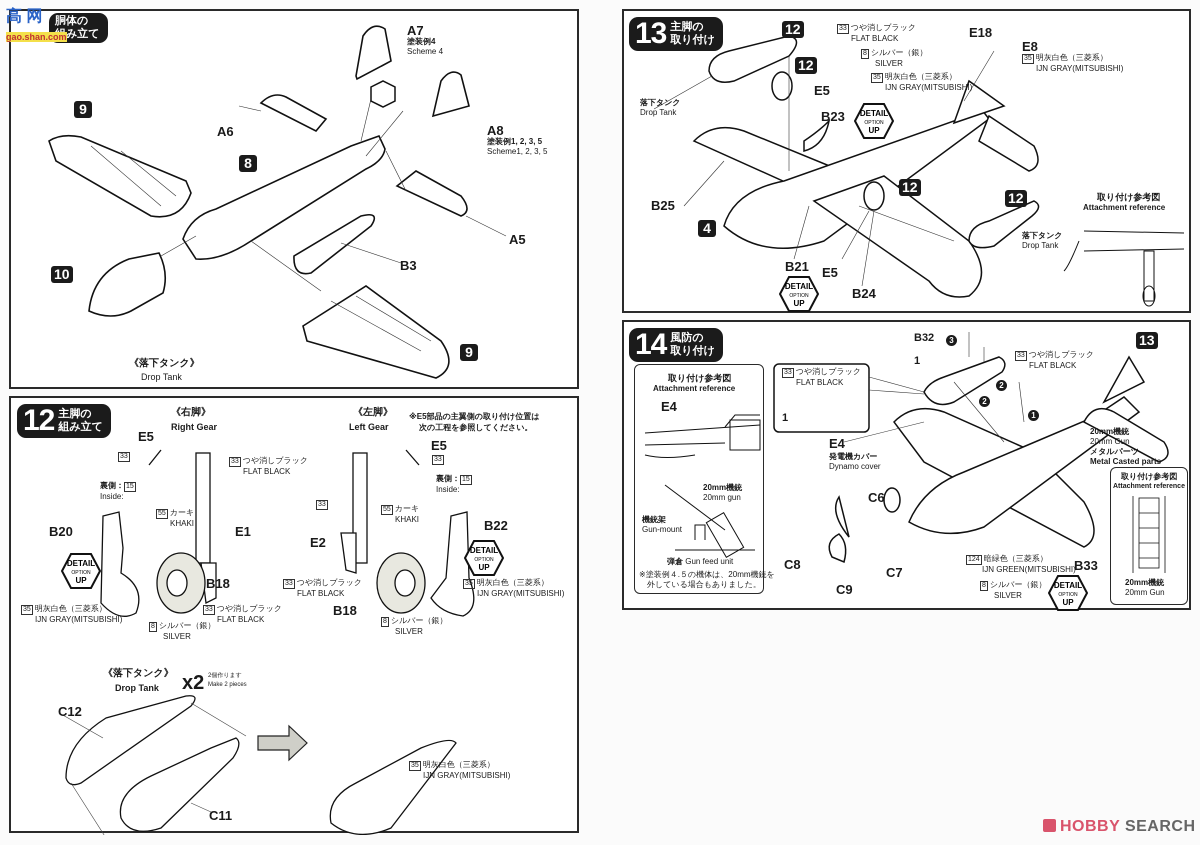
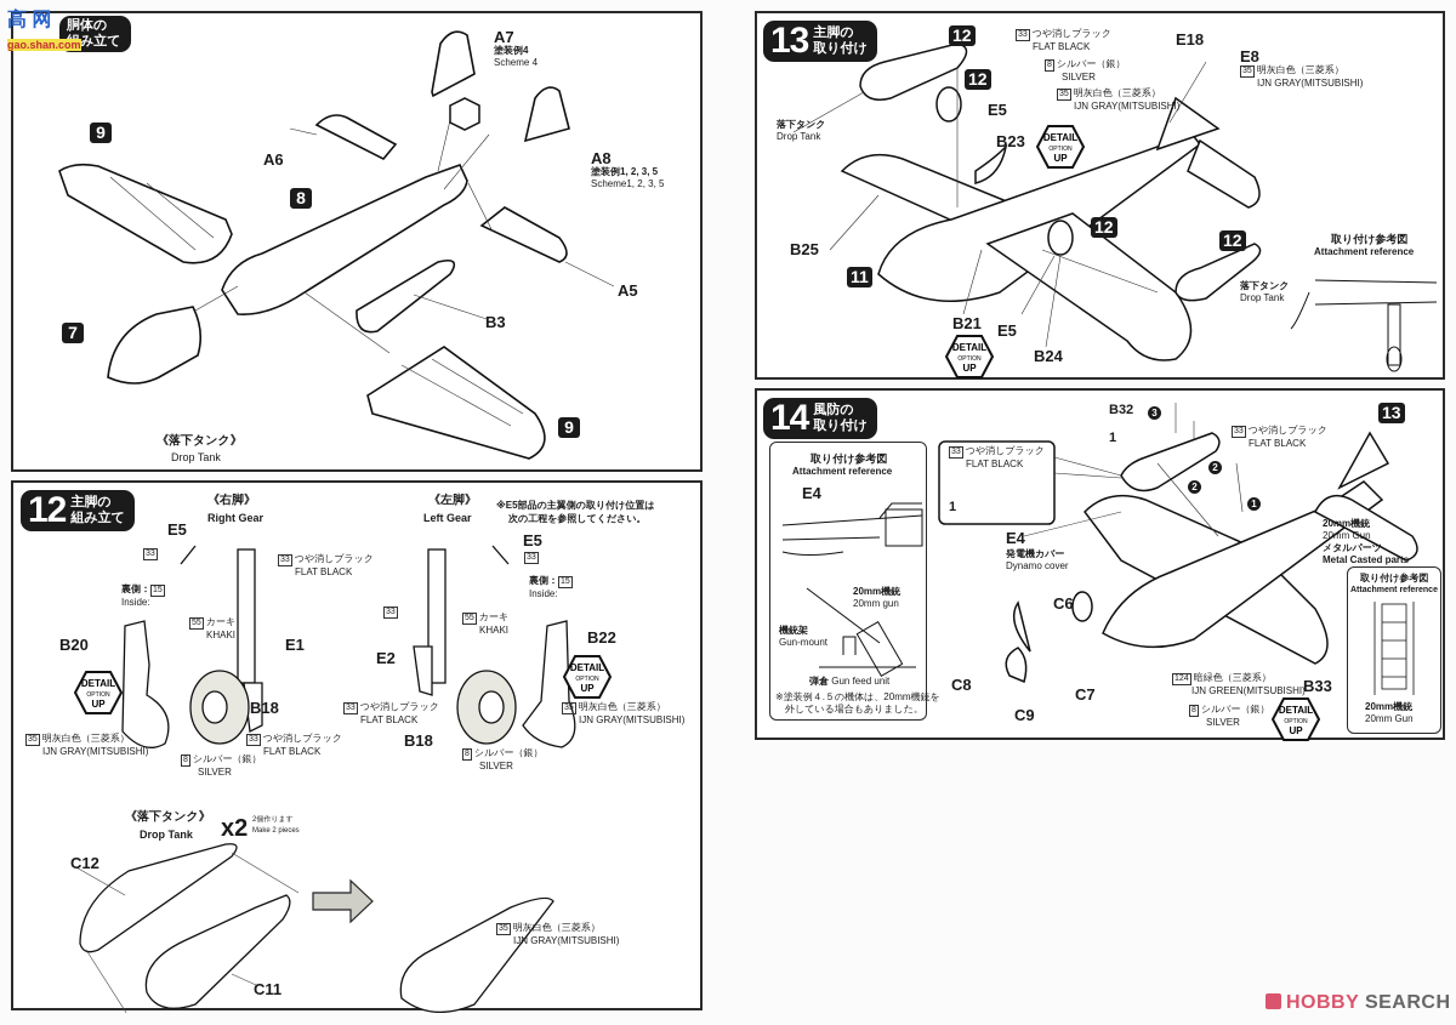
  胴体の
  み立て
  9
  8
- 10
+ 7
  9
  A7
  塗装例4
  Scheme 4
  A8
  塗装例1, 2, 3, 5
  Scheme1, 2, 3, 5
  A6
  A5
  B3
  《落下タンク》
  Drop Tank
  高 网
  gao.shan.com
  12
  主脚の
  組み立て
  《右脚》
  Right Gear
  《左脚》
  Left Gear
  ※E5部品の主翼側の取り付け位置は
  次の工程を参照してください。
  E5
  つや消しブラック
  FLAT BLACK
  Inside:
  KHAKI
  B20
  E1
  B18
  明灰白色（三菱系）
  IJN GRAY(MITSUBISHI)
  つや消しブラック
  FLAT BLACK
  シルバー（銀）
  SILVER
  E5
  Inside:
  KHAKI
  B22
  E2
  つや消しブラック
  FLAT BLACK
  明灰白色（三菱系）
  IJN GRAY(MITSUBISHI)
  B18
  シルバー（銀）
  SILVER
  DETAIL
  UP
  DETAIL
  UP
  《落下タンク》
  Drop Tank
  x2
  C12
  C11
  明灰白色（三菱系）
  IJN GRAY(MITSUBISHI)
  13
  主脚の
  取り付け
  12
  12
  12
  12
- 4
+ 11
  落下タンク
  Drop Tank
  E5
  B23
  DETAIL
  UP
  B25
  B21
  DETAIL
  UP
  E5
  B24
  落下タンク
  Drop Tank
  取り付け参考図
  Attachment reference
  つや消しブラック
  FLAT BLACK
  シルバー（銀）
  SILVER
  明灰白色（三菱系）
  IJN GRAY(MITSUBISHI)
  E18
  E8
  明灰白色（三菱系）
  IJN GRAY(MITSUBISHI)
  14
  風防の
  取り付け
  取り付け参考図
  Attachment reference
  E4
  20mm機銃
  20mm gun
  機銃架
  Gun-mount
  弾倉 Gun feed unit
  ※塗装例４.５の機体は、20mm機銃を
  外している場合もありました。
  つや消しブラック
  FLAT BLACK
  1
  B32
  3
  1
  2
  2
  1
  つや消しブラック
  FLAT BLACK
  13
  20mm機銃
  20mm Gun
  メタルパーツ
  Metal Casted parts
  E4
  発電機カバー
  Dynamo cover
  C6
  C8
  C7
  C9
  暗緑色（三菱系）
  IJN GREEN(MITSUBISHI)
  B33
  シルバー（銀）
  SILVER
  DETAIL
  UP
  取り付け参考図
  20mm機銃
  20mm Gun
  HOBBY SEARCH
